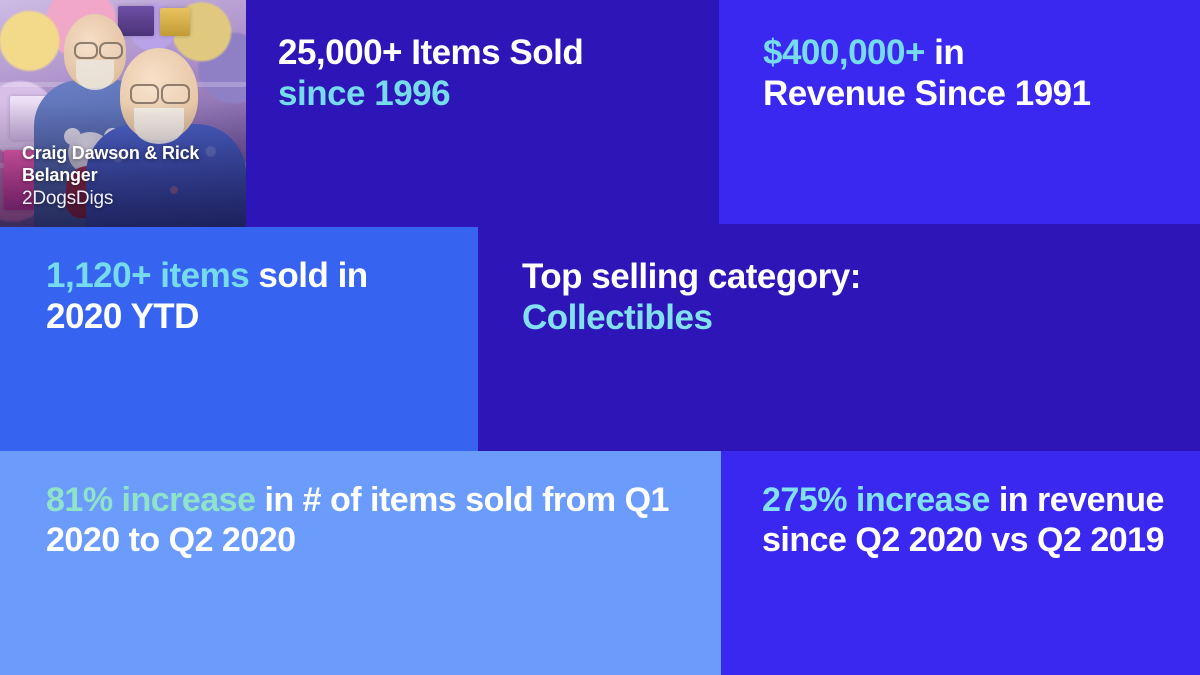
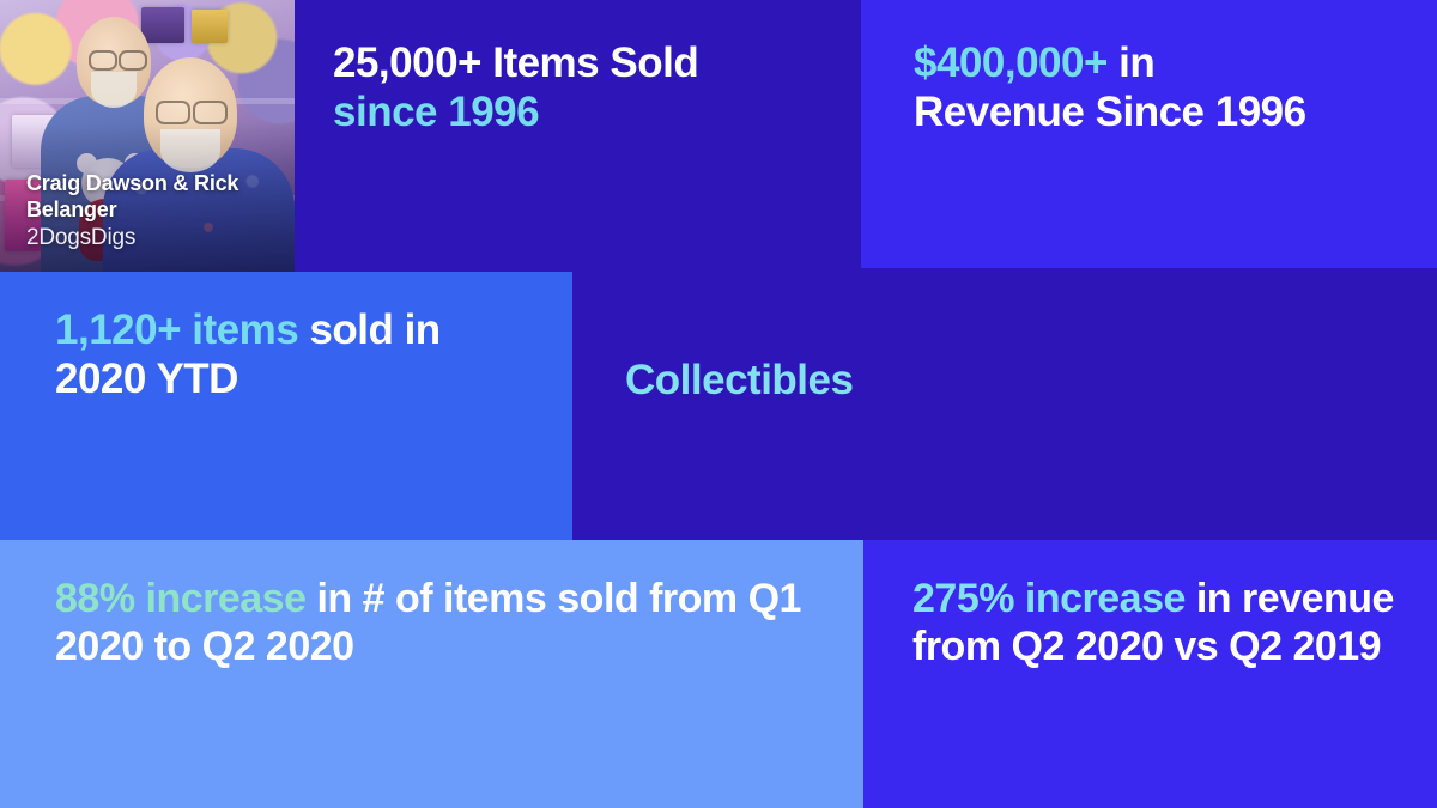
  Craig Dawson & Rick Belanger
  2DogsDigs
  25,000+ Items Sold
  since 1996
  $400,000+ in
- Revenue Since 1991
+ Revenue Since 1996
  1,120+ items sold in
  2020 YTD
- Top selling category:
  Collectibles
- 81% increase in # of items sold from Q1 2020 to Q2 2020
+ 88% increase in # of items sold from Q1 2020 to Q2 2020
- 275% increase in revenue since Q2 2020 vs Q2 2019
+ 275% increase in revenue from Q2 2020 vs Q2 2019
